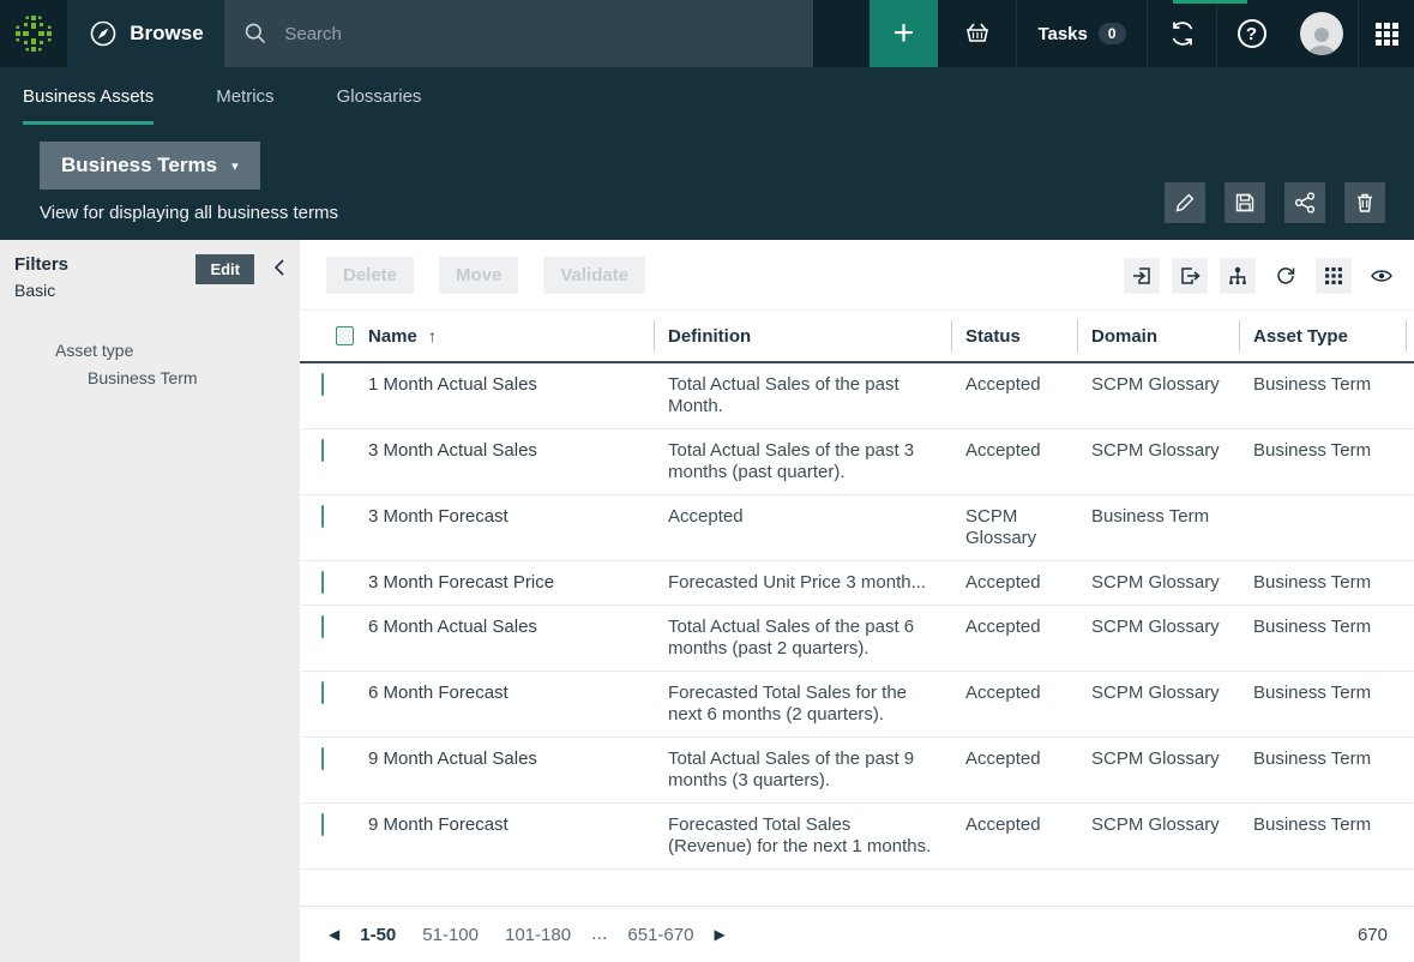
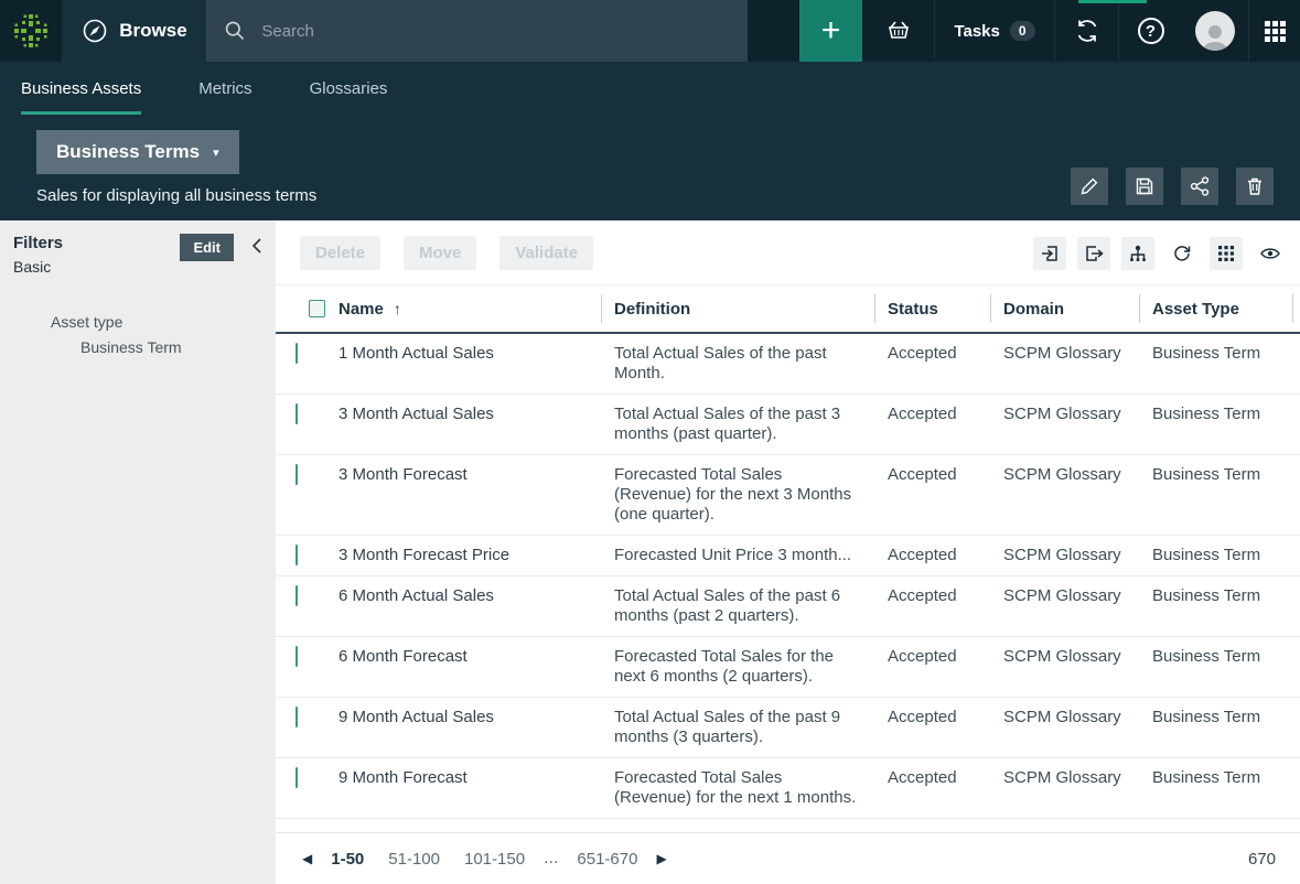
  Browse
  Search
  +
  Tasks
  0
  ?
  Business Assets
  Metrics
  Glossaries
  Business Terms
  ▾
- View for displaying all business terms
+ Sales for displaying all business terms
  Filters
  Basic
  Edit
  Asset type
  Business Term
  Delete
  Move
  Validate
  Name
  ↑
  Definition
  Status
  Domain
  Asset Type
  1 Month Actual Sales
  Total Actual Sales of the past Month.
  Accepted
  SCPM Glossary
  Business Term
  3 Month Actual Sales
  Total Actual Sales of the past 3 months (past quarter).
  Accepted
  SCPM Glossary
  Business Term
  3 Month Forecast
+ Forecasted Total Sales (Revenue) for the next 3 Months (one quarter).
  Accepted
  SCPM Glossary
  Business Term
  3 Month Forecast Price
  Forecasted Unit Price 3 month...
  Accepted
  SCPM Glossary
  Business Term
  6 Month Actual Sales
  Total Actual Sales of the past 6 months (past 2 quarters).
  Accepted
  SCPM Glossary
  Business Term
  6 Month Forecast
  Forecasted Total Sales for the next 6 months (2 quarters).
  Accepted
  SCPM Glossary
  Business Term
  9 Month Actual Sales
  Total Actual Sales of the past 9 months (3 quarters).
  Accepted
  SCPM Glossary
  Business Term
  9 Month Forecast
  Forecasted Total Sales (Revenue) for the next 1 months.
  Accepted
  SCPM Glossary
  Business Term
  ◀
  1-50
  51-100
- 101-180
+ 101-150
  ...
  651-670
  ▶
  670
